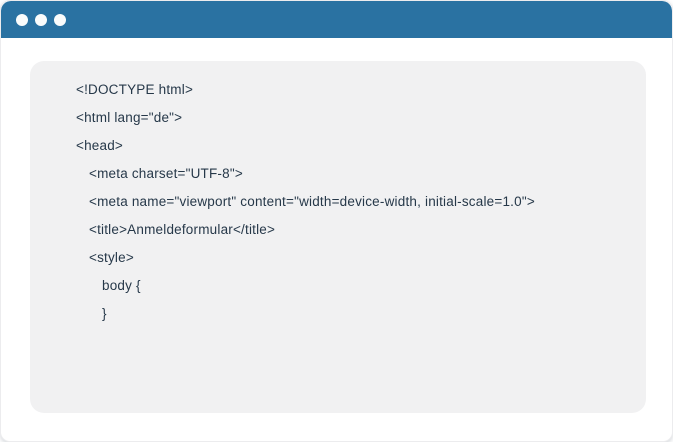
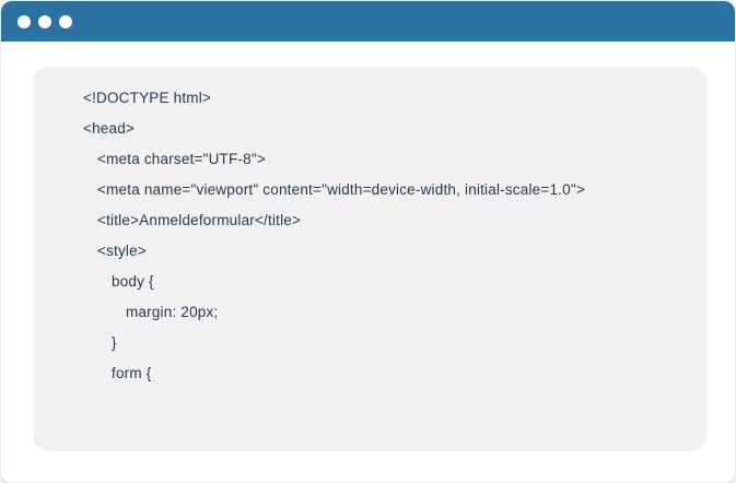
  <!DOCTYPE html>
- <html lang="de">
  <head>
  <meta charset="UTF-8">
  <meta name="viewport" content="width=device-width, initial-scale=1.0">
  <title>Anmeldeformular</title>
  <style>
  body {
+ margin: 20px;
  }
+ form {
